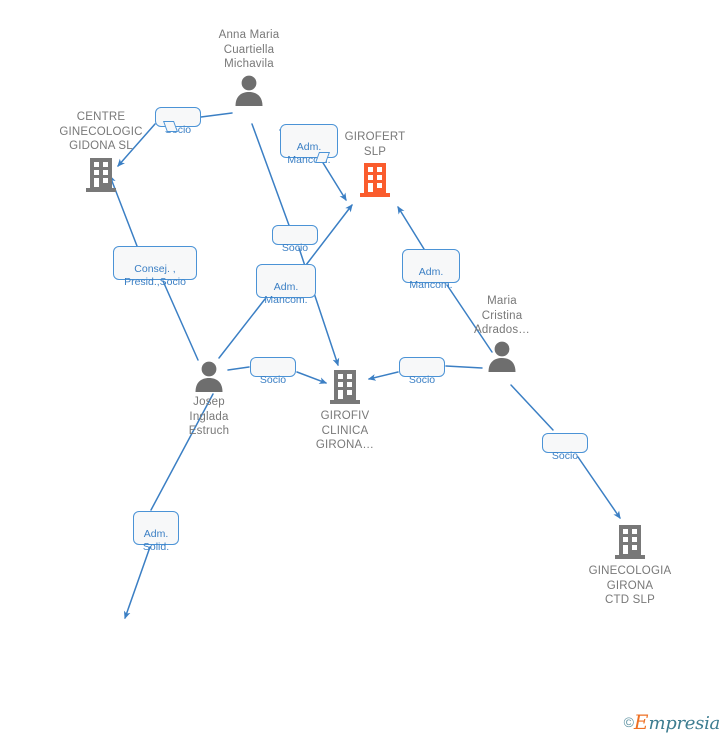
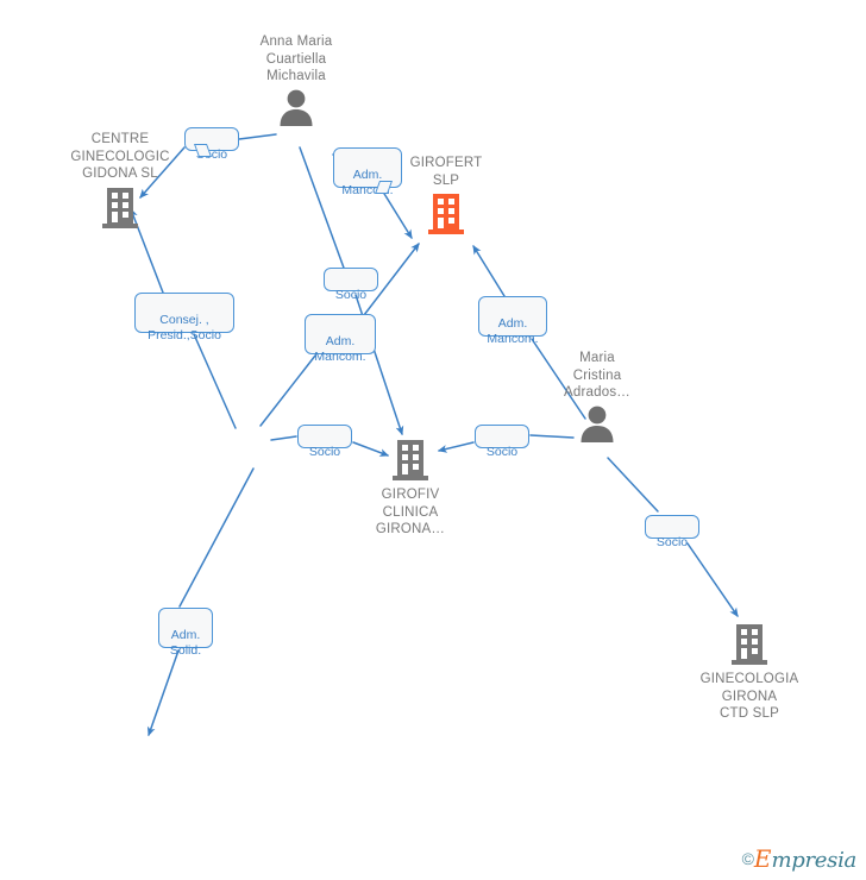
  CENTRE
  GINECOLOGIC
  GIDONA SL
  Anna Maria
  Cuartiella
  Michavila
  GIROFERT
  SLP
  Maria
  Cristina
  Adrados…
- Josep
- Inglada
- Estruch
  GIROFIV
  CLINICA
  GIRONA…
  GINECOLOGIA
  GIRONA
  CTD SLP
  Adm.
  Manc.
  Socio
  Consej. ,
  Presid.,Socio
  Adm.
  Mancom.
  Socio
  Adm.
  Solid.
  Adm.
  Mancom.
  Socio
  Socio
  ©Empresia
